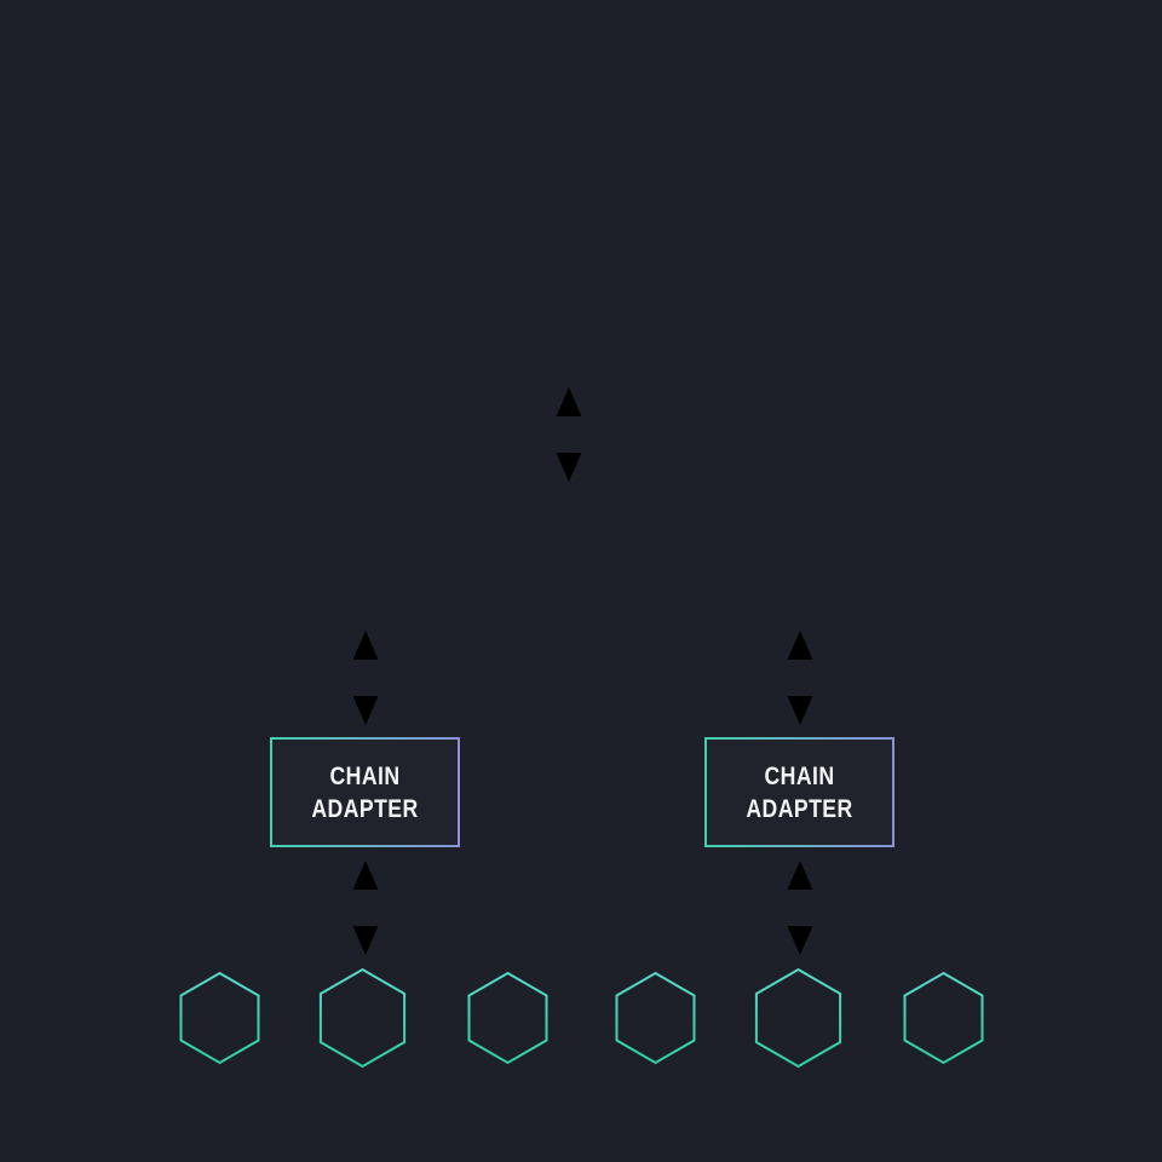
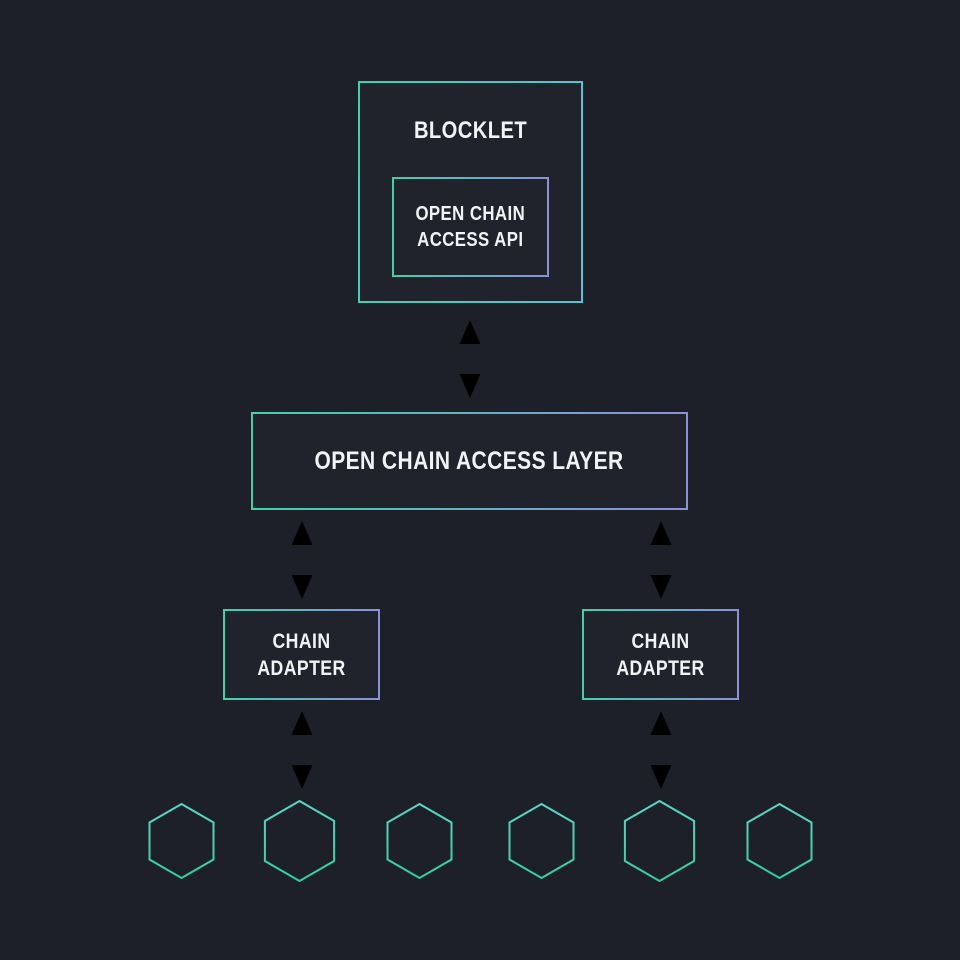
+ BLOCKLET
+ OPEN CHAIN
+ ACCESS API
+ OPEN CHAIN ACCESS LAYER
  CHAIN
  ADAPTER
  CHAIN
  ADAPTER
